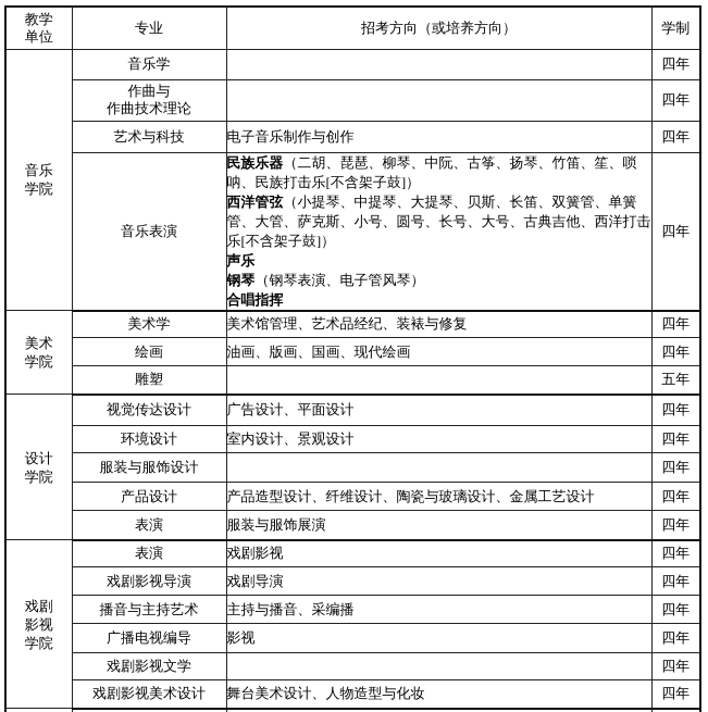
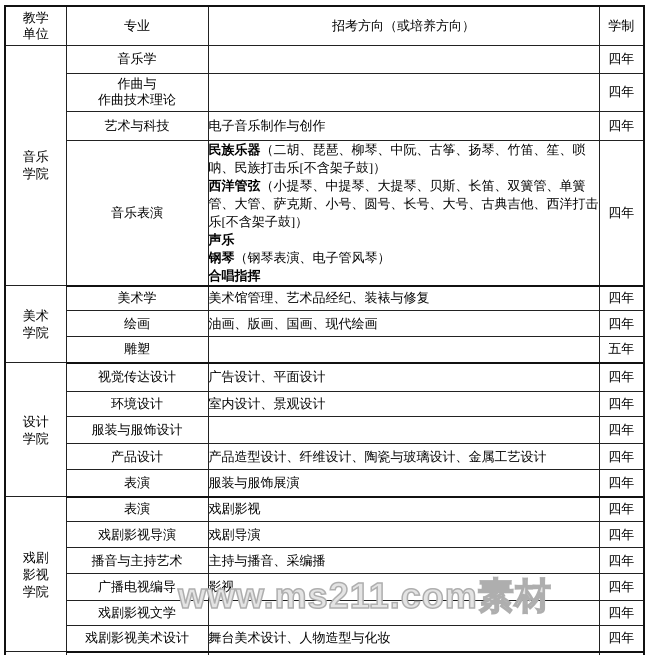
  教学 单位	专业	招考方向（或培养方向）	学制
  音乐 学院	音乐学		四年
  作曲与 作曲技术理论		四年
  艺术与科技	电子音乐制作与创作	四年
  音乐表演	民族乐器（二胡、琵琶、柳琴、中阮、古筝、扬琴、竹笛、笙、唢呐、民族打击乐[不含架子鼓]） 西洋管弦（小提琴、中提琴、大提琴、贝斯、长笛、双簧管、单簧管、大管、萨克斯、小号、圆号、长号、大号、古典吉他、西洋打击乐[不含架子鼓]） 声乐 钢琴（钢琴表演、电子管风琴） 合唱指挥	四年
  美术 学院	美术学	美术馆管理、艺术品经纪、装裱与修复	四年
  绘画	油画、版画、国画、现代绘画	四年
  雕塑		五年
  设计 学院	视觉传达设计	广告设计、平面设计	四年
  环境设计	室内设计、景观设计	四年
  服装与服饰设计		四年
  产品设计	产品造型设计、纤维设计、陶瓷与玻璃设计、金属工艺设计	四年
  表演	服装与服饰展演	四年
  戏剧 影视 学院	表演	戏剧影视	四年
  戏剧影视导演	戏剧导演	四年
  播音与主持艺术	主持与播音、采编播	四年
  广播电视编导	影视	四年
  戏剧影视文学		四年
  戏剧影视美术设计	舞台美术设计、人物造型与化妆	四年
+ www.ms211.com素材
